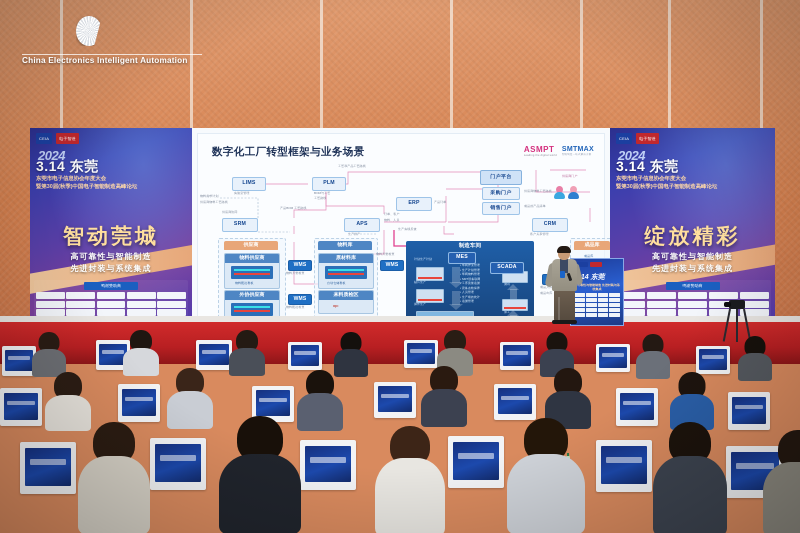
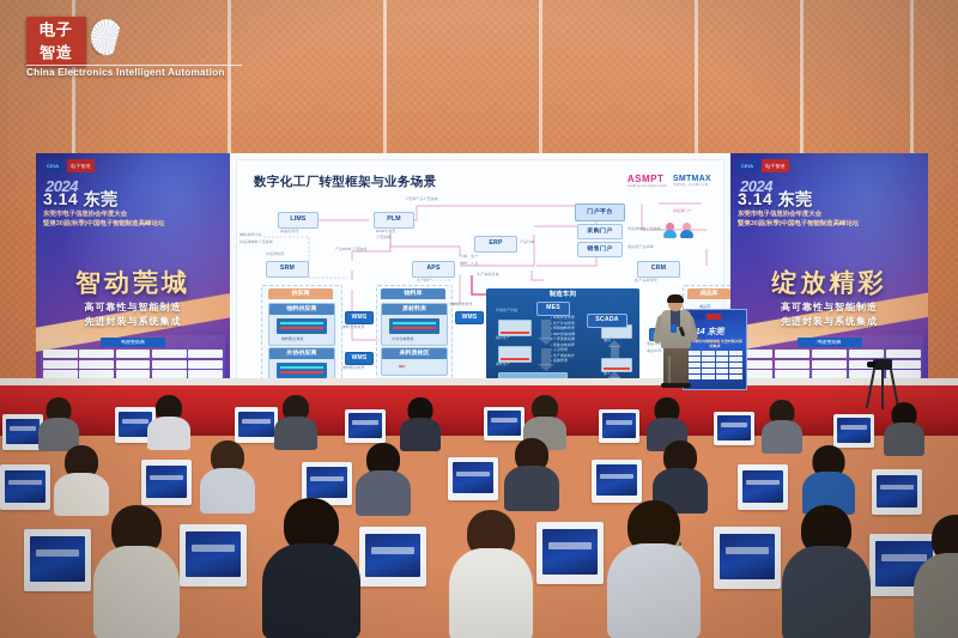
+ 电子
+ 智造
  China Electronics Intelligent Automation
